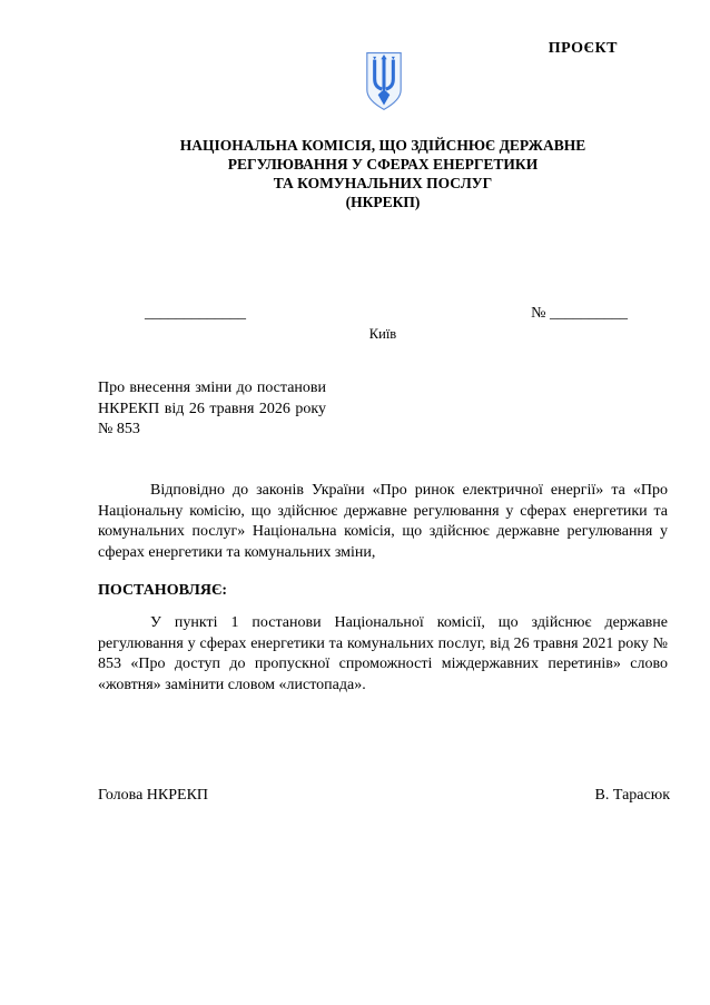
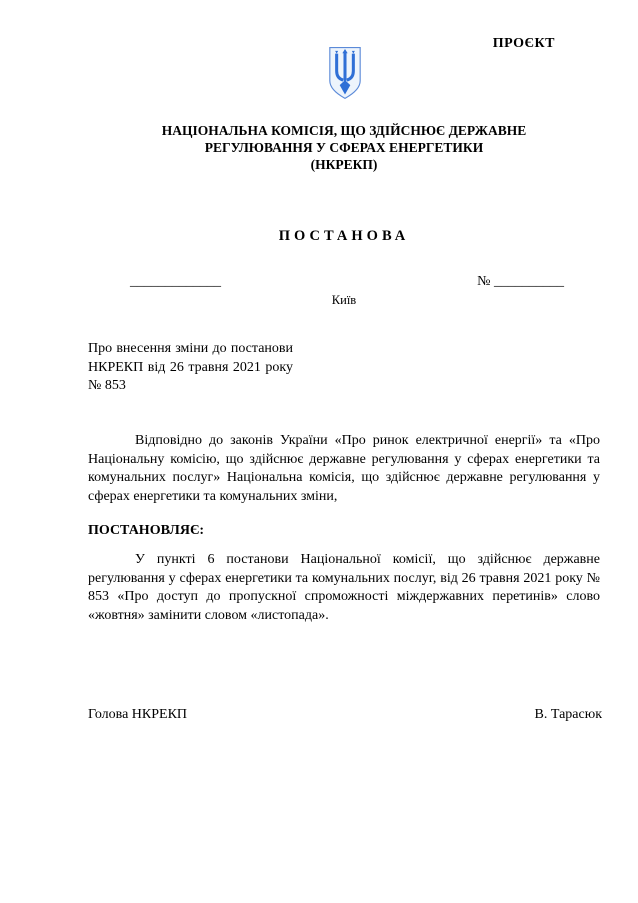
  ПРОЄКТ
  НАЦІОНАЛЬНА КОМІСІЯ, ЩО ЗДІЙСНЮЄ ДЕРЖАВНЕ
  РЕГУЛЮВАННЯ У СФЕРАХ ЕНЕРГЕТИКИ
- ТА КОМУНАЛЬНИХ ПОСЛУГ
  (НКРЕКП)
+ ПОСТАНОВА
  _____________
  № __________
  Київ
- Про внесення зміни до постанови НКРЕКП від 26 травня 2026 року № 853
+ Про внесення зміни до постанови НКРЕКП від 26 травня 2021 року № 853
  Відповідно до законів України «Про ринок електричної енергії» та «Про Національну комісію, що здійснює державне регулювання у сферах енергетики та комунальних послуг» Національна комісія, що здійснює державне регулювання у сферах енергетики та комунальних зміни,
  ПОСТАНОВЛЯЄ:
- У пункті 1 постанови Національної комісії, що здійснює державне регулювання у сферах енергетики та комунальних послуг, від 26 травня 2021 року № 853 «Про доступ до пропускної спроможності міждержавних перетинів» слово «жовтня» замінити словом «листопада».
+ У пункті 6 постанови Національної комісії, що здійснює державне регулювання у сферах енергетики та комунальних послуг, від 26 травня 2021 року № 853 «Про доступ до пропускної спроможності міждержавних перетинів» слово «жовтня» замінити словом «листопада».
  Голова НКРЕКП
  В. Тарасюк
